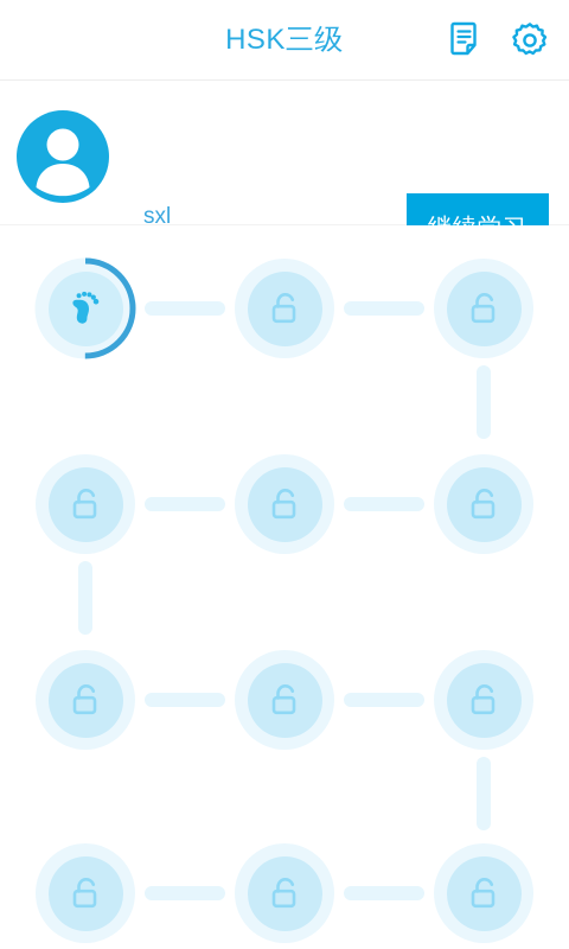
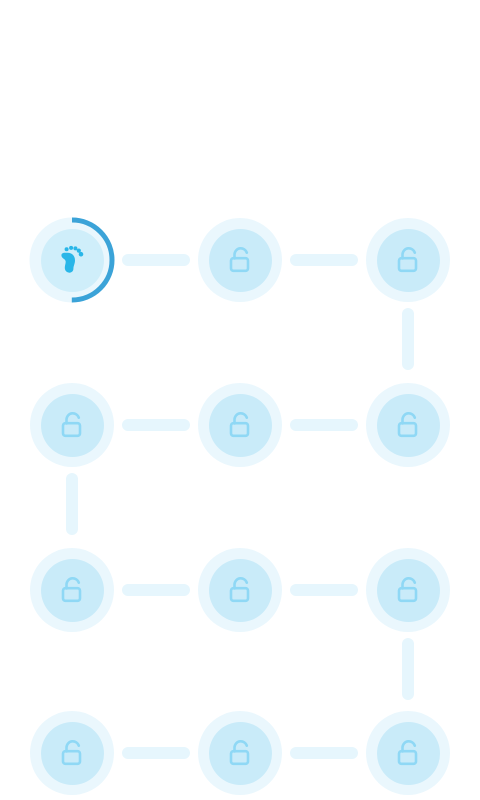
- HSK三级
- sxl
